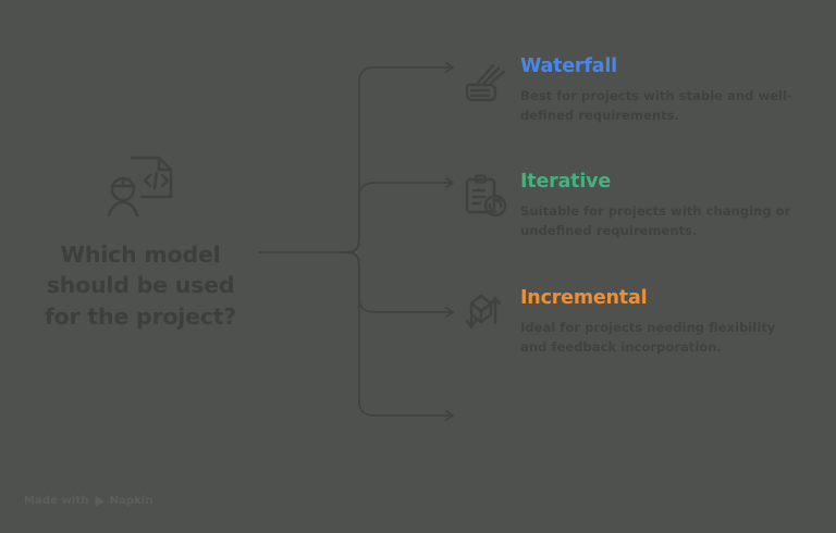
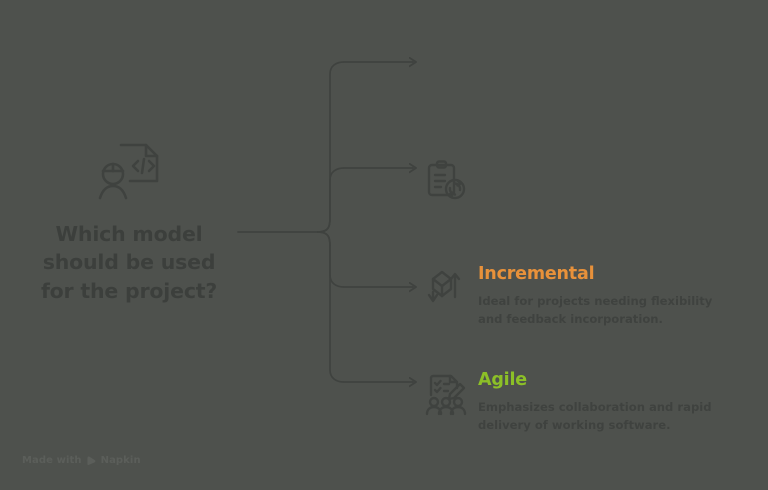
- Waterfall
- Iterative
  Incremental
+ Agile
